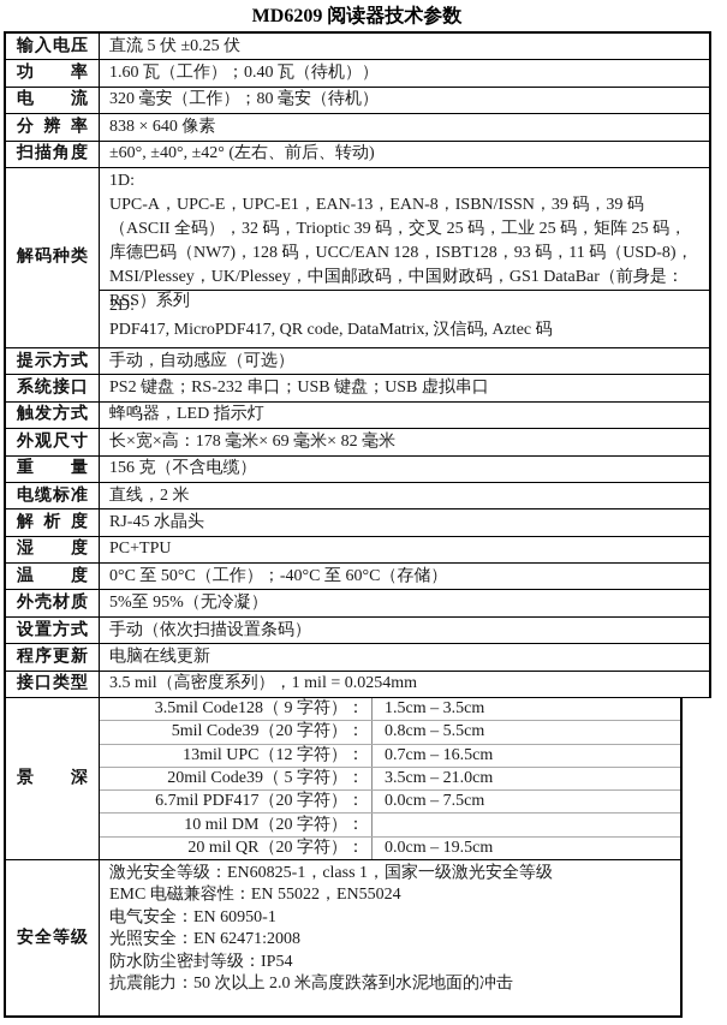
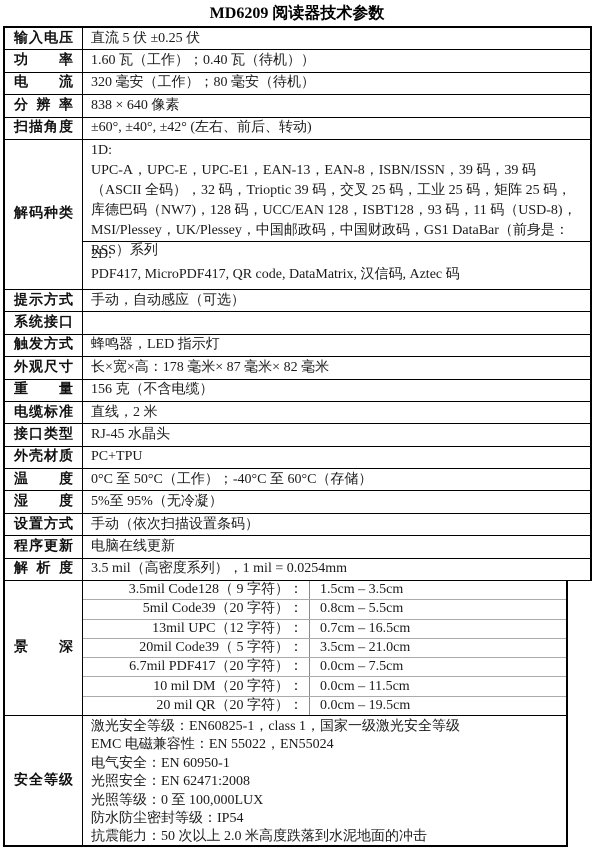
  MD6209 阅读器技术参数
  输入电压
  直流 5 伏 ±0.25 伏
  功率
  1.60 瓦（工作）；0.40 瓦（待机））
  电流
  320 毫安（工作）；80 毫安（待机）
  分辨率
  838 × 640 像素
  扫描角度
  ±60°, ±40°, ±42° (左右、前后、转动)
  解码种类
  1D:
  UPC-A，UPC-E，UPC-E1，EAN-13，EAN-8，ISBN/ISSN，39 码，39 码（ASCII 全码），32 码，Trioptic 39 码，交叉 25 码，工业 25 码，矩阵 25 码，库德巴码（NW7)，128 码，UCC/EAN 128，ISBT128，93 码，11 码（USD-8)，MSI/Plessey，UK/Plessey，中国邮政码，中国财政码，GS1 DataBar（前身是：RSS）系列
  2D:
  PDF417, MicroPDF417, QR code, DataMatrix, 汉信码, Aztec 码
  提示方式
  手动，自动感应（可选）
  系统接口
- PS2 键盘；RS-232 串口；USB 键盘；USB 虚拟串口
  触发方式
  蜂鸣器，LED 指示灯
  外观尺寸
- 长×宽×高：178 毫米× 69 毫米× 82 毫米
+ 长×宽×高：178 毫米× 87 毫米× 82 毫米
  重量
  156 克（不含电缆）
  电缆标准
  直线，2 米
- 解析度
+ 接口类型
  RJ-45 水晶头
- 湿度
+ 外壳材质
  PC+TPU
  温度
  0°C 至 50°C（工作）；-40°C 至 60°C（存储）
- 外壳材质
+ 湿度
  5%至 95%（无冷凝）
  设置方式
  手动（依次扫描设置条码）
  程序更新
  电脑在线更新
- 接口类型
+ 解析度
  3.5 mil（高密度系列），1 mil = 0.0254mm
  景深
  3.5mil Code128（ 9 字符）：
  1.5cm – 3.5cm
  5mil Code39（20 字符）：
  0.8cm – 5.5cm
  13mil UPC（12 字符）：
  0.7cm – 16.5cm
  20mil Code39（ 5 字符）：
  3.5cm – 21.0cm
  6.7mil PDF417（20 字符）：
  0.0cm – 7.5cm
  10 mil DM（20 字符）：
+ 0.0cm – 11.5cm
  20 mil QR（20 字符）：
  0.0cm – 19.5cm
  安全等级
  激光安全等级：EN60825-1，class 1，国家一级激光安全等级
  EMC 电磁兼容性：EN 55022，EN55024
  电气安全：EN 60950-1
  光照安全：EN 62471:2008
+ 光照等级：0 至 100,000LUX
  防水防尘密封等级：IP54
  抗震能力：50 次以上 2.0 米高度跌落到水泥地面的冲击
